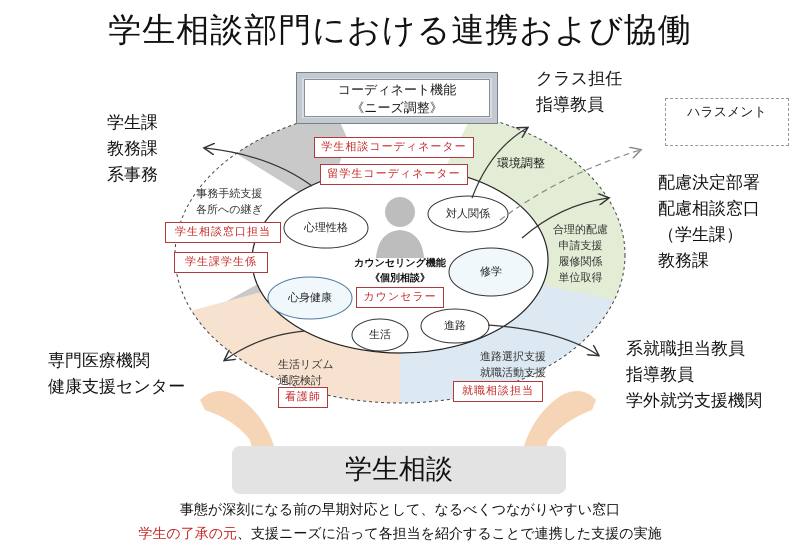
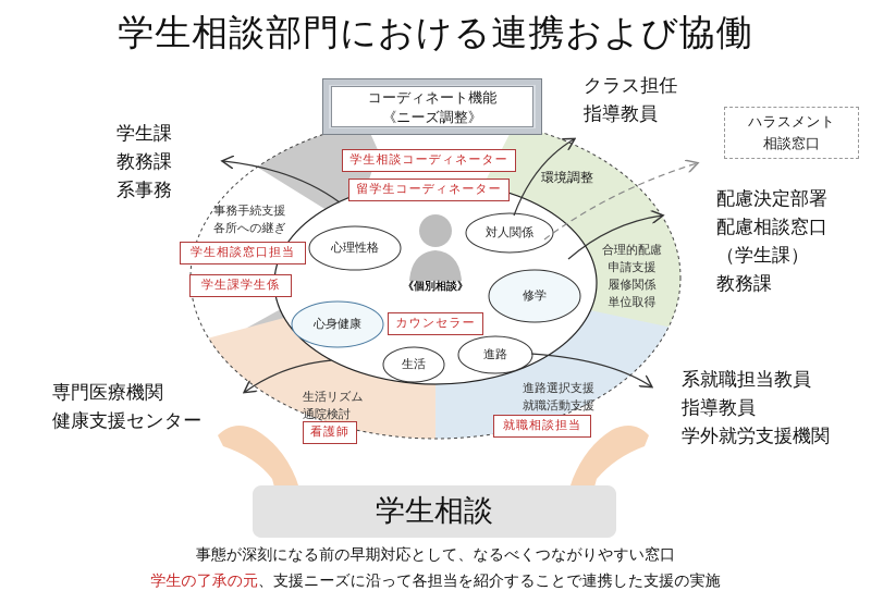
  学生相談部門における連携および協働
  コーディネート機能
  《ニーズ調整》
  学生相談コーディネーター
  留学生コーディネーター
  学生課
  教務課
  系事務
  事務手続支援
  各所への継ぎ
  学生相談窓口担当
  学生課学生係
  クラス担任
  指導教員
  環境調整
  合理的配慮
  申請支援
  履修関係
  単位取得
  配慮決定部署
  配慮相談窓口
  （学生課）
  教務課
  ハラスメント
+ 相談窓口
  専門医療機関
  健康支援センター
  生活リズム
  通院検討
  看護師
  系就職担当教員
  指導教員
  学外就労支援機関
  進路選択支援
  就職活動支援
  就職相談担当
- カウンセリング機能
  《個別相談》
  カウンセラー
  心理性格
  対人関係
  修学
  心身健康
  生活
  進路
  学生相談
  事態が深刻になる前の早期対応として、なるべくつながりやすい窓口
  学生の了承の元、支援ニーズに沿って各担当を紹介することで連携した支援の実施
